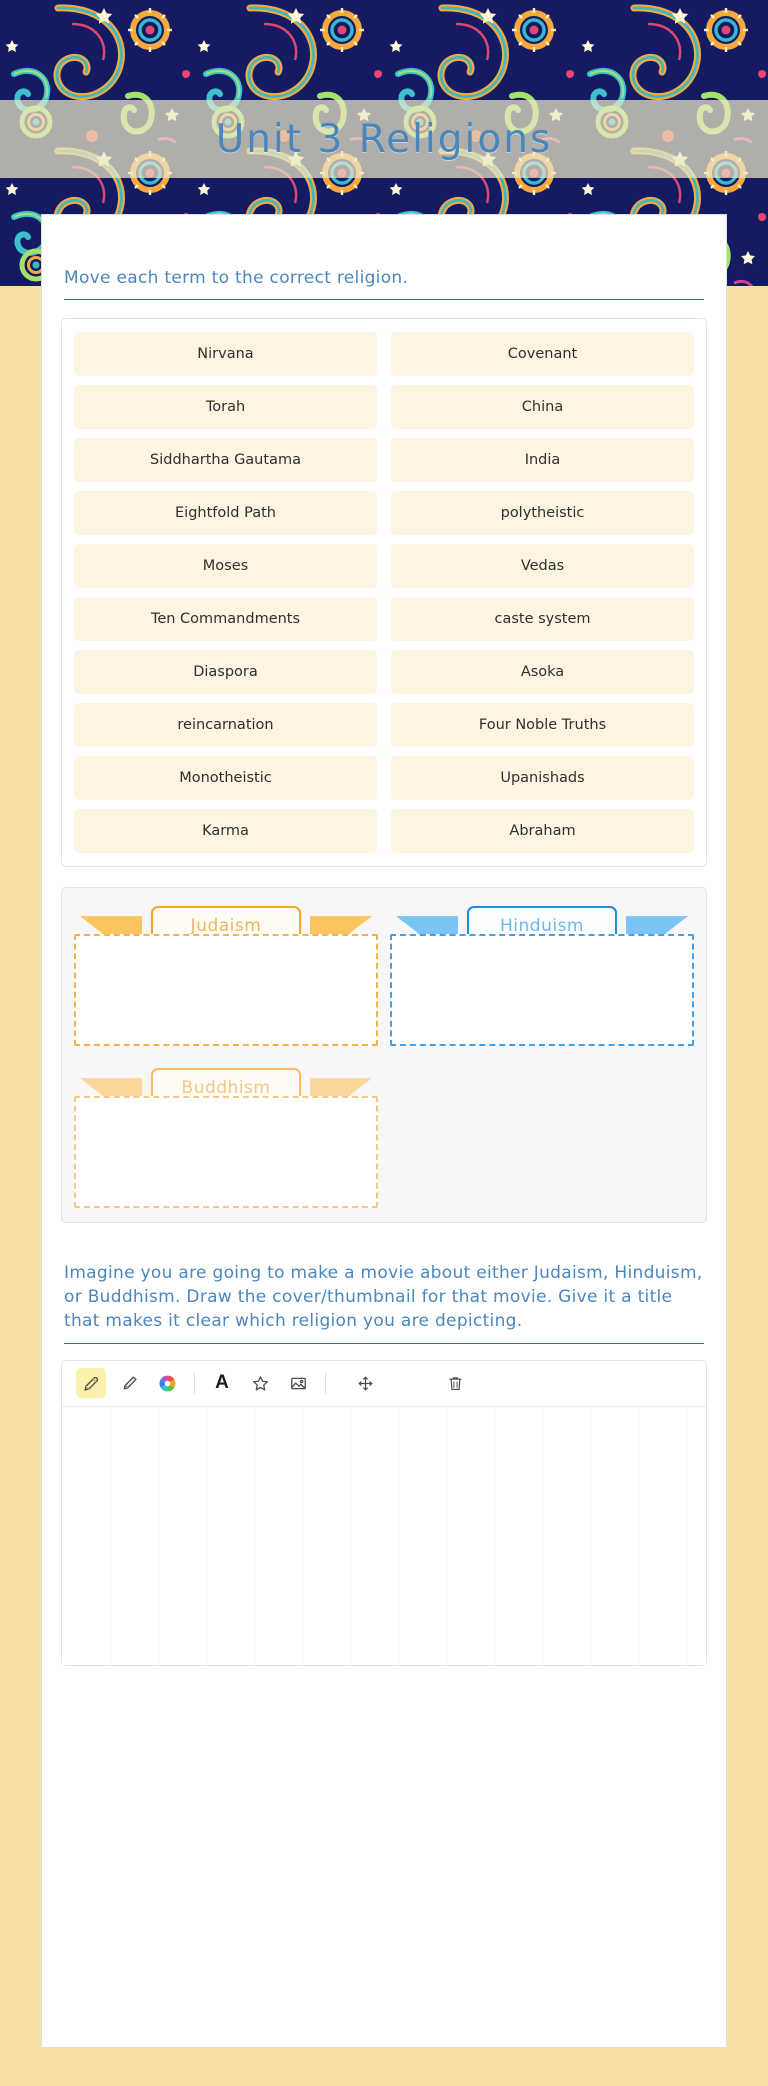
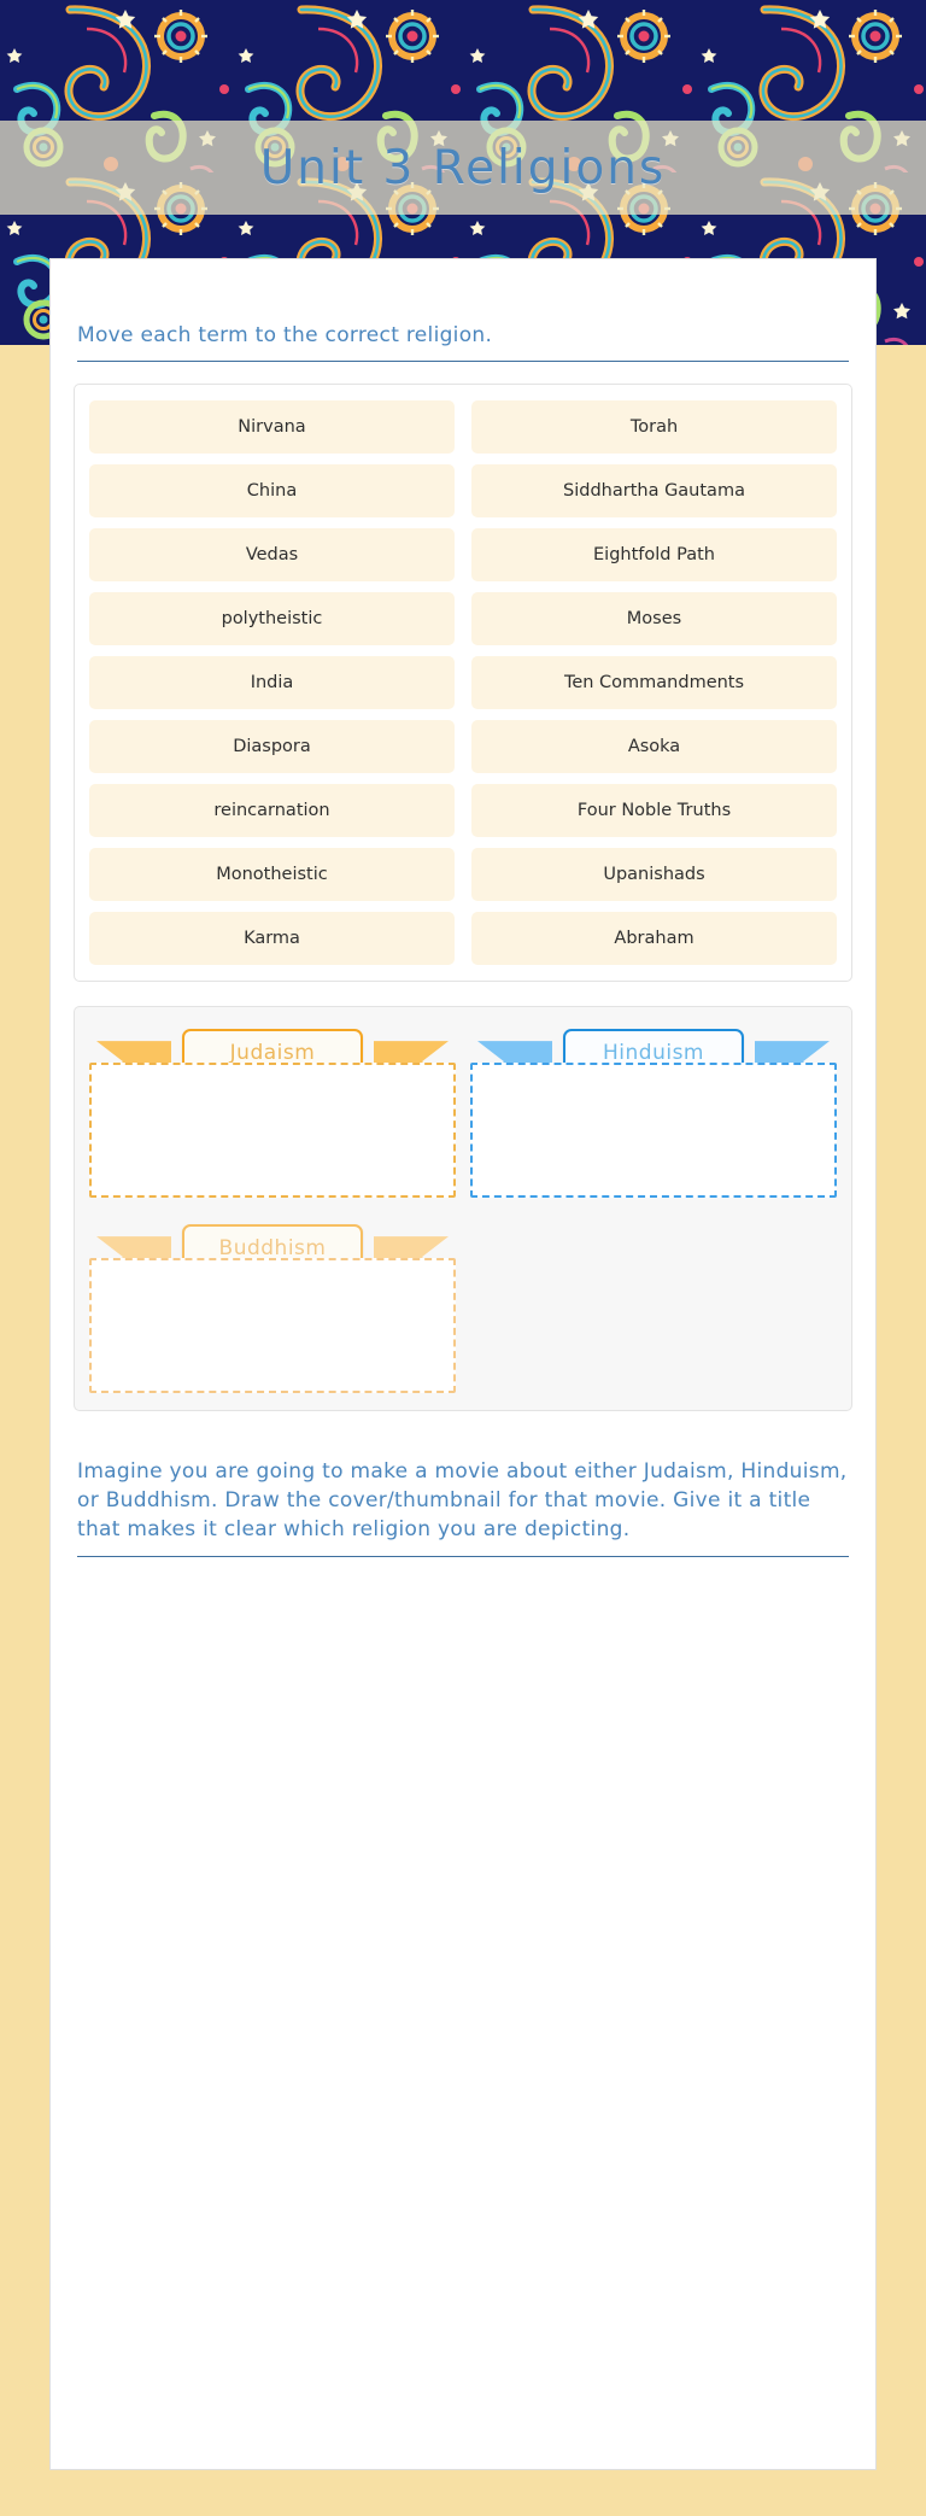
  Unit 3 Religions
  Move each term to the correct religion.
  Nirvana
- Covenant
  Torah
  China
  Siddhartha Gautama
- India
+ Vedas
  Eightfold Path
  polytheistic
  Moses
- Vedas
+ India
  Ten Commandments
- caste system
  Diaspora
  Asoka
  reincarnation
  Four Noble Truths
  Monotheistic
  Upanishads
  Karma
  Abraham
  Judaism
  Hinduism
  Buddhism
  Imagine you are going to make a movie about either Judaism, Hinduism, or Buddhism. Draw the cover/thumbnail for that movie. Give it a title that makes it clear which religion you are depicting.
- A
